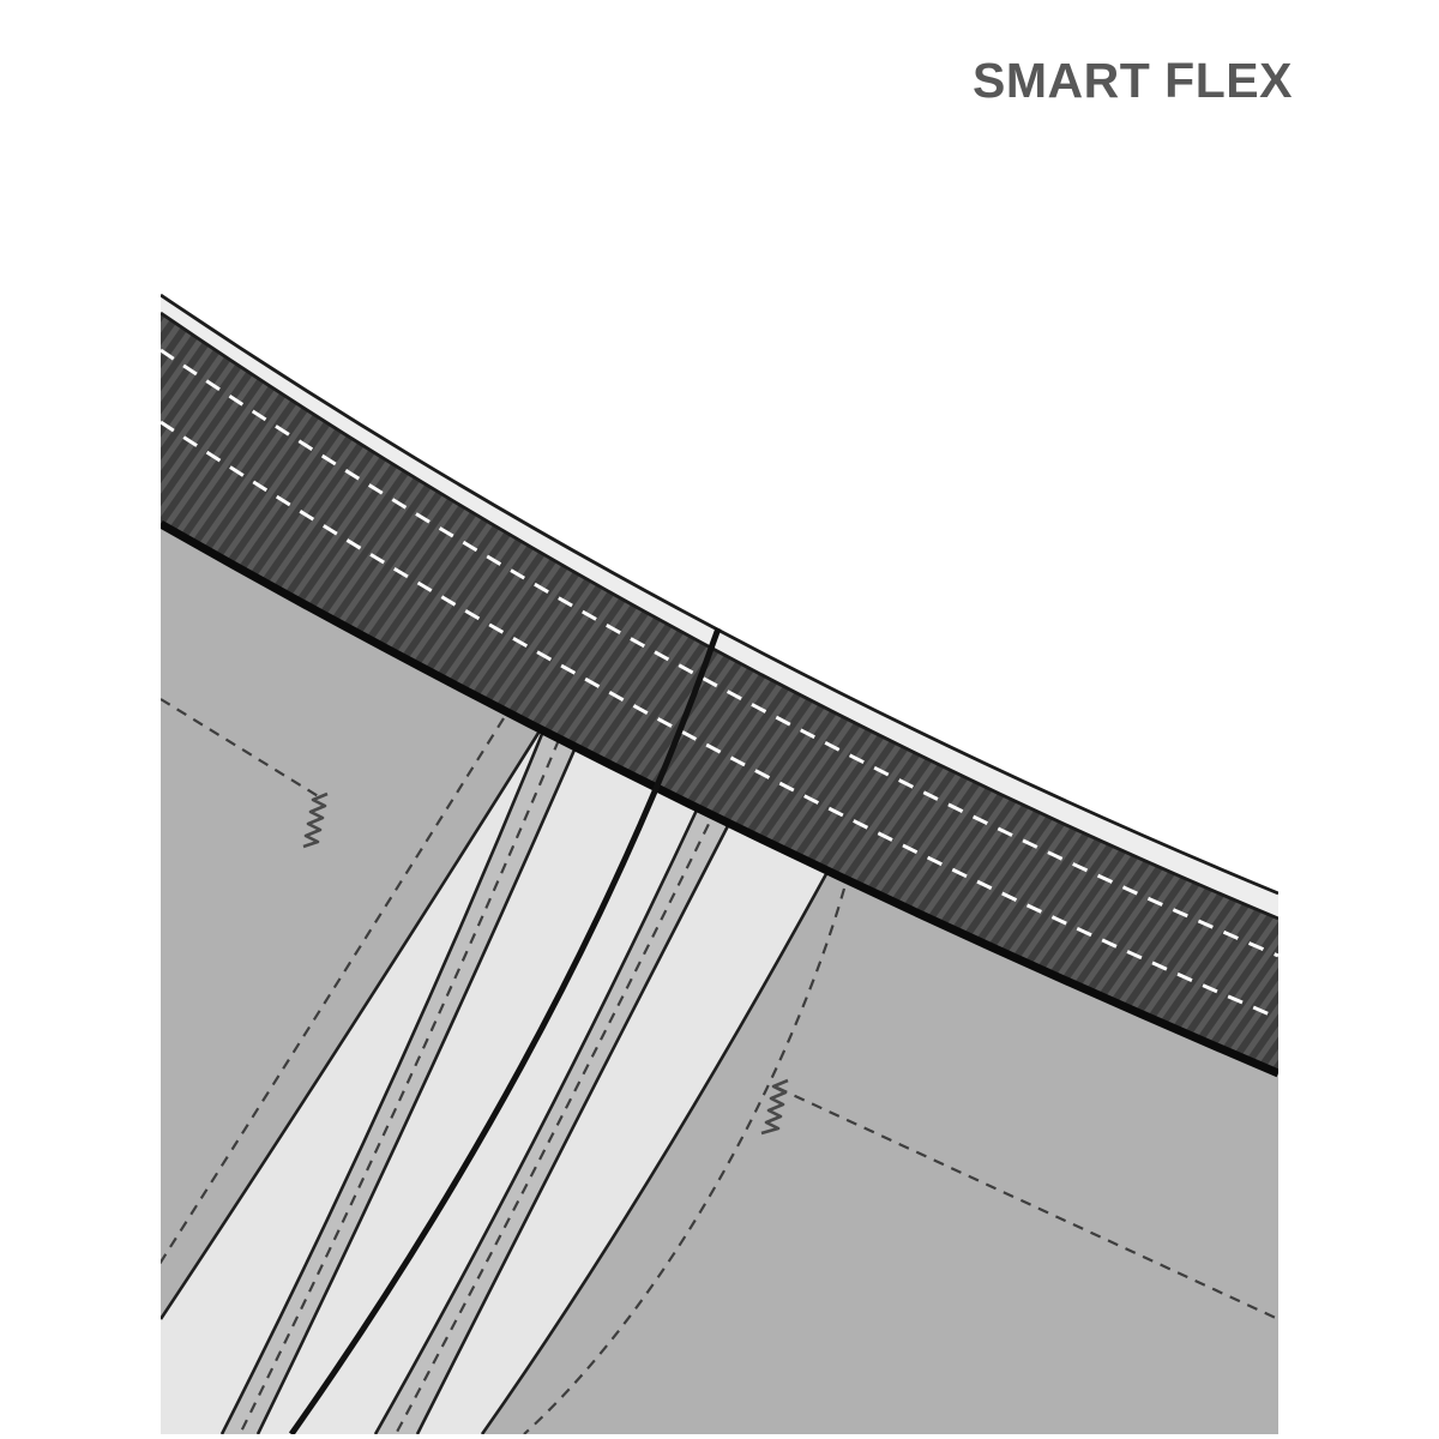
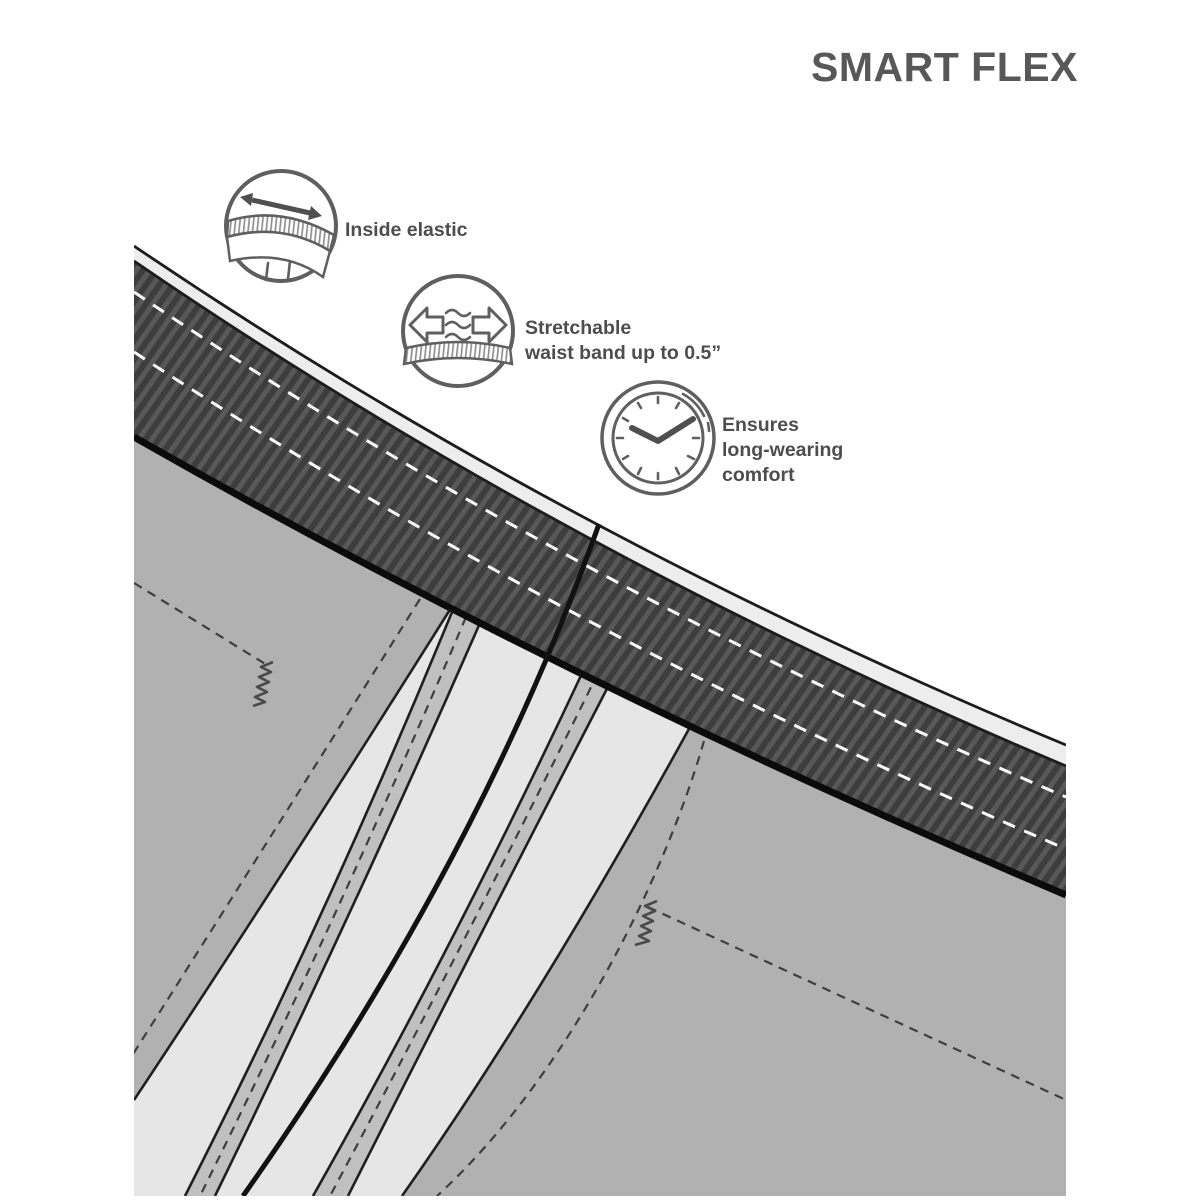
+ Inside elastic
+ Stretchable
+ waist band up to 0.5”
+ Ensures
+ long-wearing
+ comfort
  SMART FLEX
